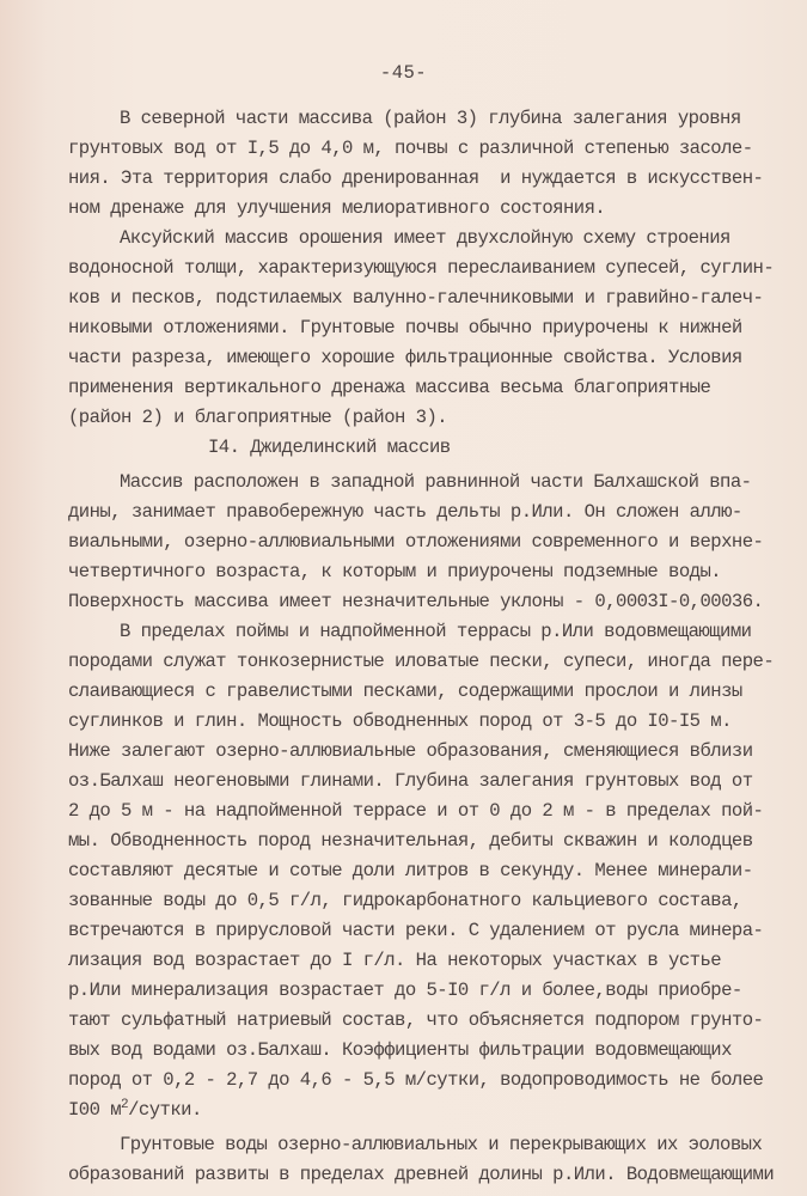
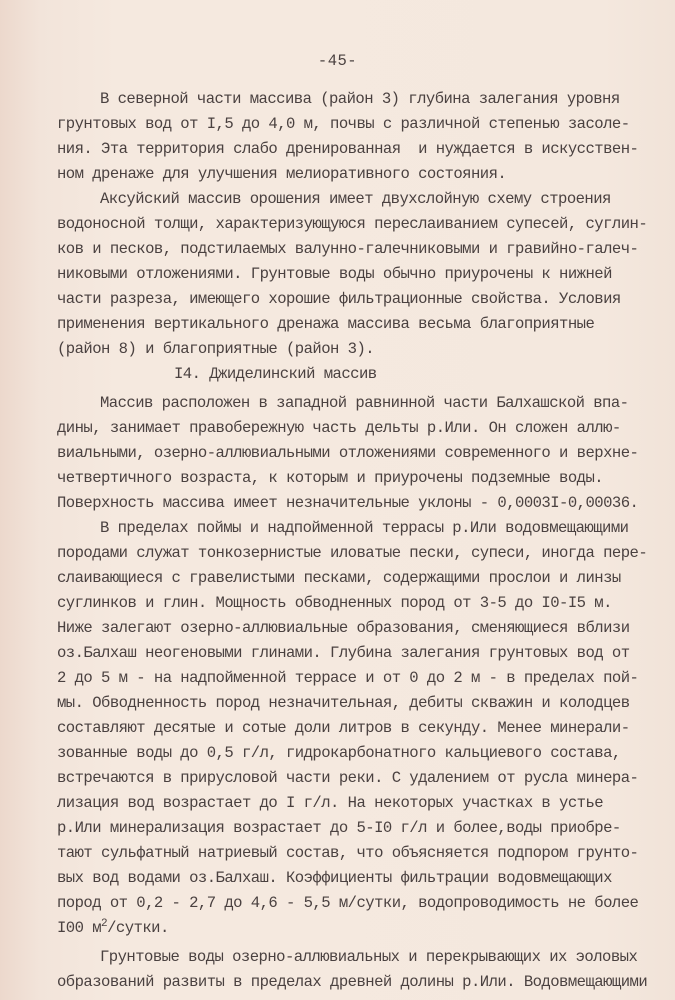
  -45-
  В северной части массива (район 3) глубина залегания уровня
  грунтовых вод от I,5 до 4,0 м, почвы с различной степенью засоле-
  ния. Эта территория слабо дренированная и нуждается в искусствен-
  ном дренаже для улучшения мелиоративного состояния.
  Аксуйский массив орошения имеет двухслойную схему строения
  водоносной толщи, характеризующуюся переслаиванием супесей, суглин-
  ков и песков, подстилаемых валунно-галечниковыми и гравийно-галеч-
- никовыми отложениями. Грунтовые почвы обычно приурочены к нижней
+ никовыми отложениями. Грунтовые воды обычно приурочены к нижней
  части разреза, имеющего хорошие фильтрационные свойства. Условия
  применения вертикального дренажа массива весьма благоприятные
- (район 2) и благоприятные (район 3).
+ (район 8) и благоприятные (район 3).
  I4. Джиделинский массив
  Массив расположен в западной равнинной части Балхашской впа-
  дины, занимает правобережную часть дельты р.Или. Он сложен аллю-
  виальными, озерно-аллювиальными отложениями современного и верхне-
  четвертичного возраста, к которым и приурочены подземные воды.
  Поверхность массива имеет незначительные уклоны - 0,0003I-0,00036.
  В пределах поймы и надпойменной террасы р.Или водовмещающими
  породами служат тонкозернистые иловатые пески, супеси, иногда пере-
  слаивающиеся с гравелистыми песками, содержащими прослои и линзы
  суглинков и глин. Мощность обводненных пород от 3-5 до I0-I5 м.
  Ниже залегают озерно-аллювиальные образования, сменяющиеся вблизи
  оз.Балхаш неогеновыми глинами. Глубина залегания грунтовых вод от
  2 до 5 м - на надпойменной террасе и от 0 до 2 м - в пределах пой-
  мы. Обводненность пород незначительная, дебиты скважин и колодцев
  составляют десятые и сотые доли литров в секунду. Менее минерали-
  зованные воды до 0,5 г/л, гидрокарбонатного кальциевого состава,
  встречаются в прирусловой части реки. С удалением от русла минера-
  лизация вод возрастает до I г/л. На некоторых участках в устье
  р.Или минерализация возрастает до 5-I0 г/л и более,воды приобре-
  тают сульфатный натриевый состав, что объясняется подпором грунто-
  вых вод водами оз.Балхаш. Коэффициенты фильтрации водовмещающих
  пород от 0,2 - 2,7 до 4,6 - 5,5 м/сутки, водопроводимость не более
  Грунтовые воды озерно-аллювиальных и перекрывающих их эоловых
  образований развиты в пределах древней долины р.Или. Водовмещающими
  I00 м2/сутки.
